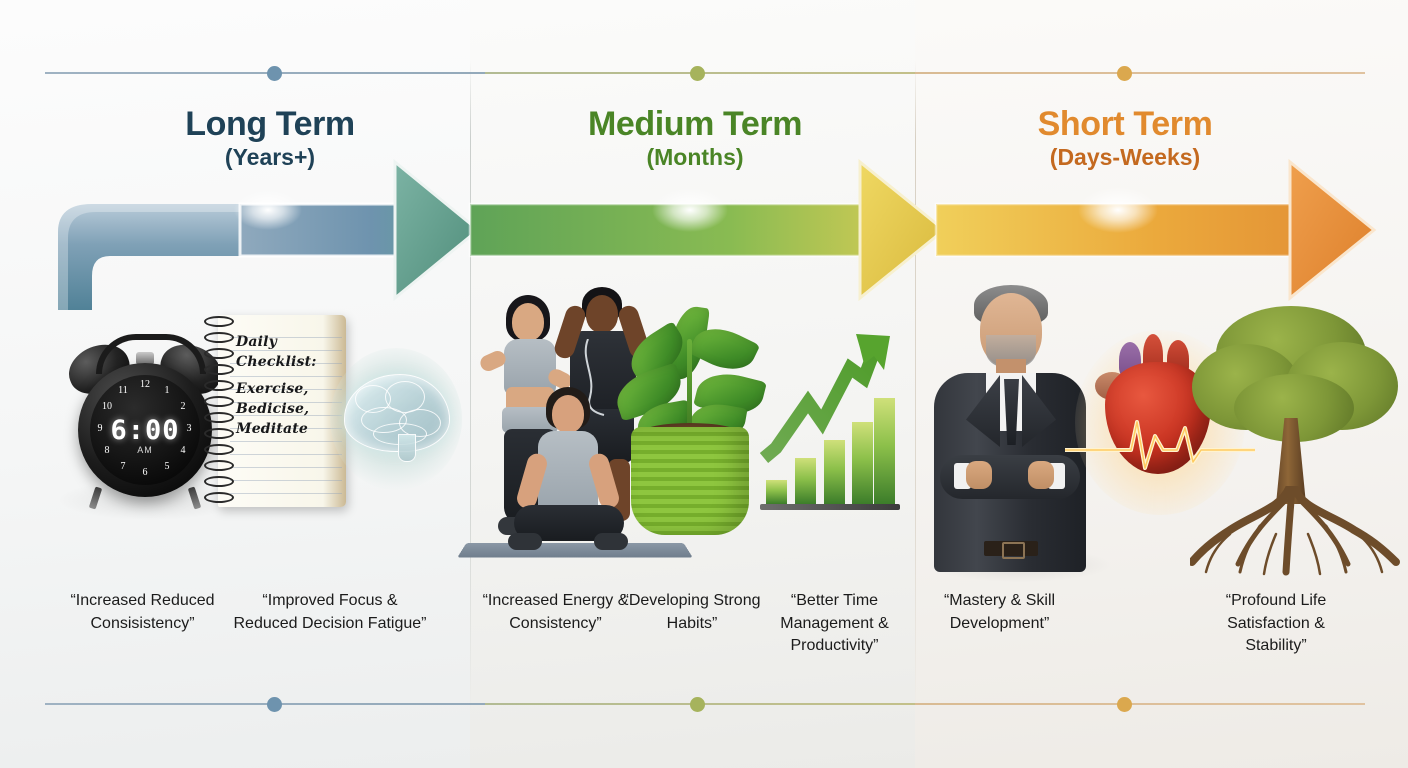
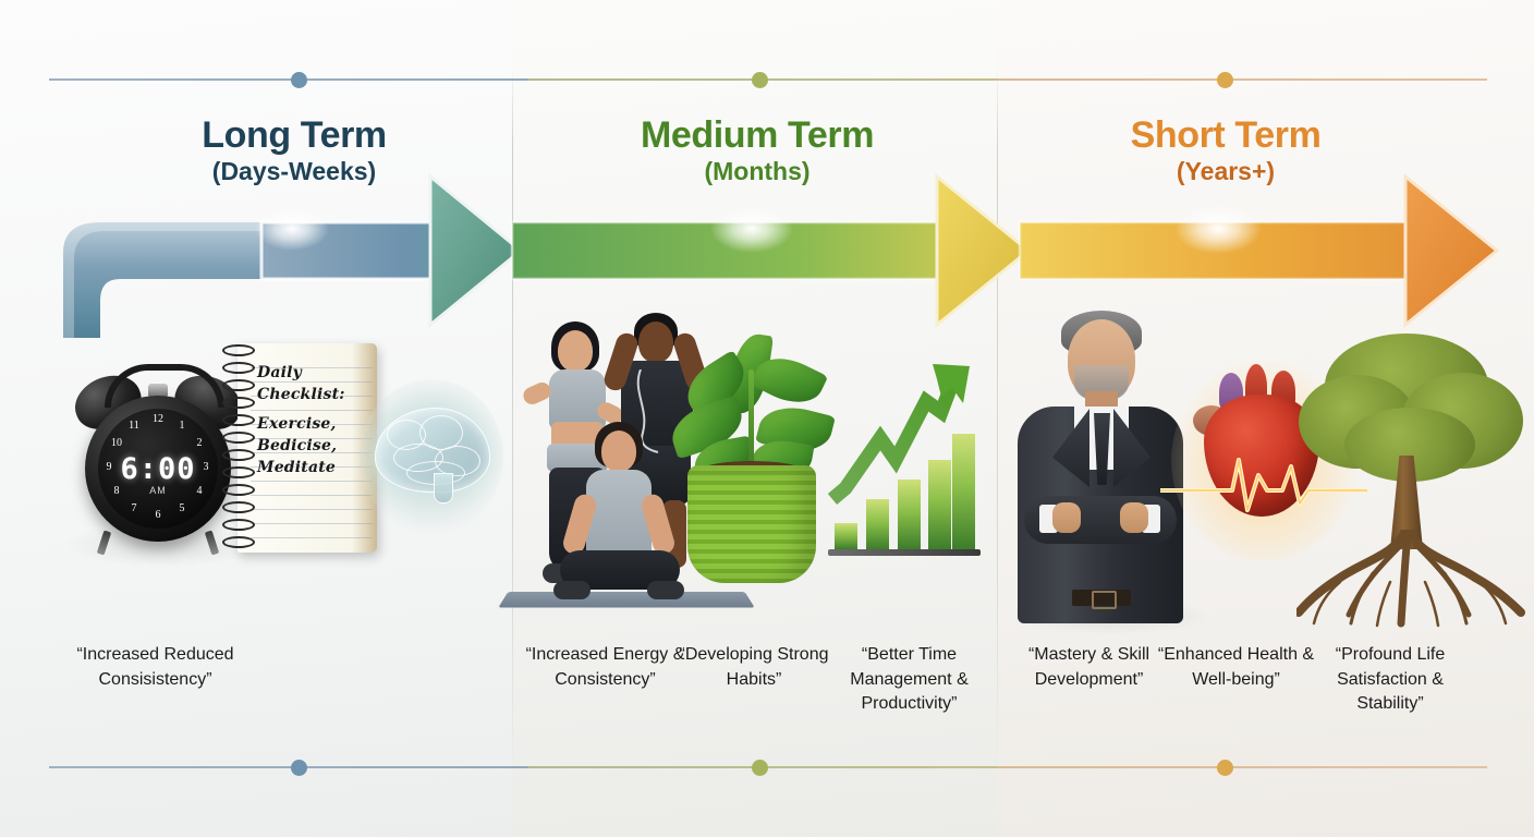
  Long Term
- (Years+)
+ (Days-Weeks)
  Medium Term
  (Months)
  Short Term
- (Days-Weeks)
+ (Years+)
  12
  1
  2
  3
  4
  5
  6
  7
  8
  9
  10
  11
  6:00
  AM
  Daily Checklist:
  Exercise, Bedicise, Meditate
  “Increased Reduced Consisistency”
- “Improved Focus & Reduced Decision Fatigue”
  “Increased Energy & Consistency”
  “Developing Strong Habits”
  “Better Time Management & Productivity”
  “Mastery & Skill Development”
+ “Enhanced Health & Well-being”
  “Profound Life Satisfaction & Stability”
